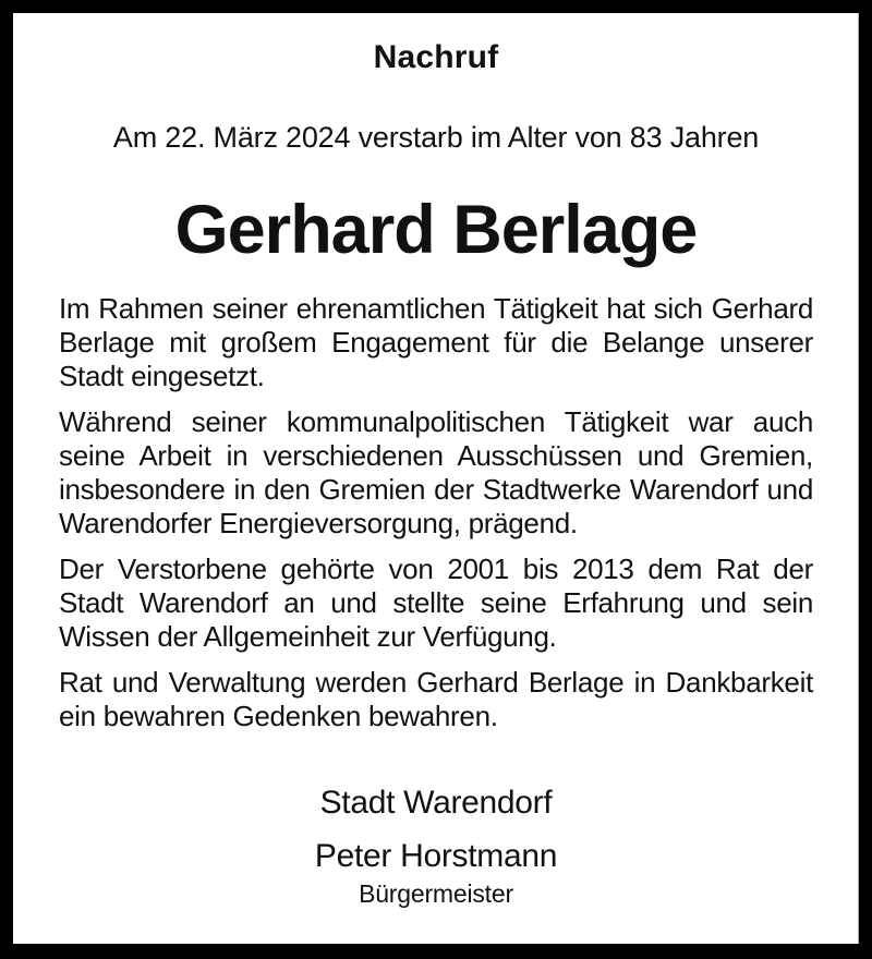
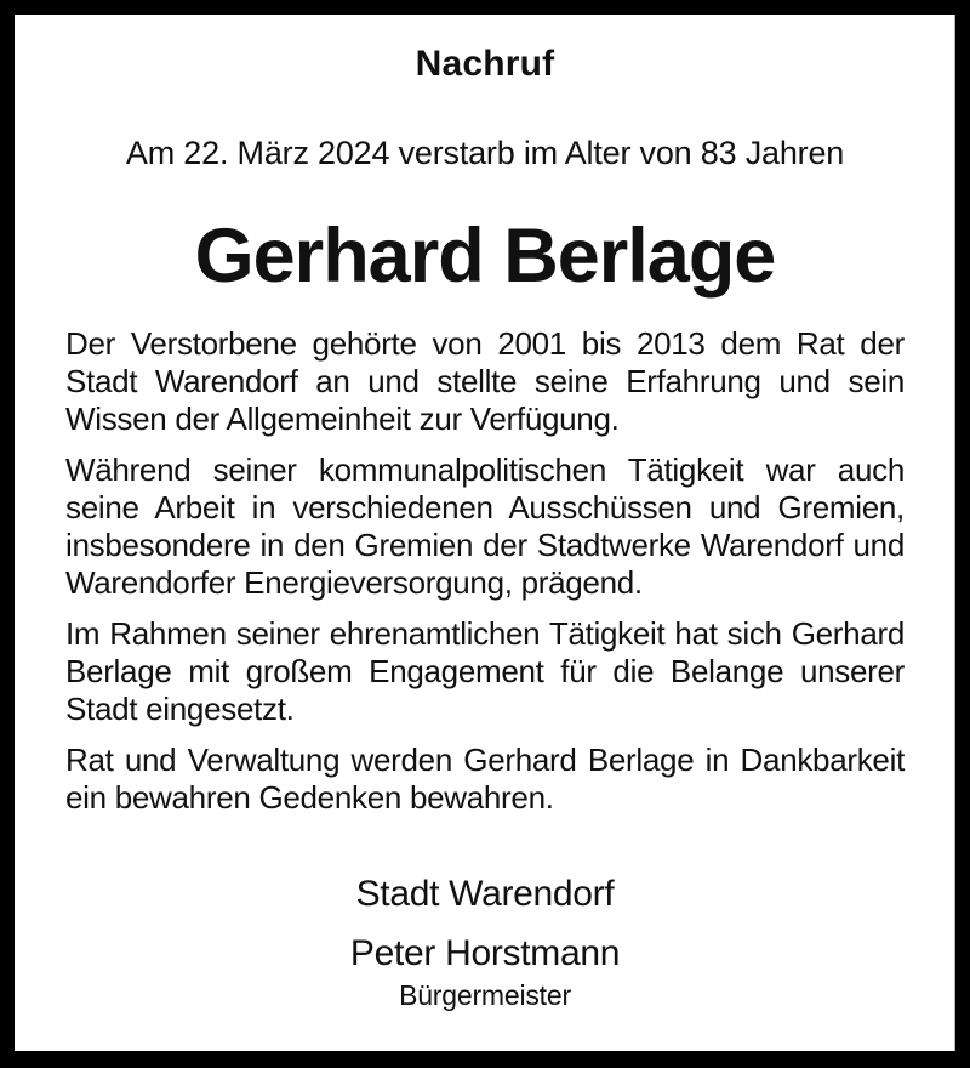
  Nachruf
  Am 22. März 2024 verstarb im Alter von 83 Jahren
  Gerhard Berlage
- Im Rahmen seiner ehrenamtlichen Tätigkeit hat sich Gerhard Berlage mit großem Engagement für die Belange unserer Stadt eingesetzt.
+ Der Verstorbene gehörte von 2001 bis 2013 dem Rat der Stadt Warendorf an und stellte seine Erfahrung und sein Wissen der Allgemeinheit zur Verfügung.
  Während seiner kommunalpolitischen Tätigkeit war auch seine Arbeit in verschiedenen Ausschüssen und Gremien, insbesondere in den Gremien der Stadtwerke Warendorf und Warendorfer Energieversorgung, prägend.
- Der Verstorbene gehörte von 2001 bis 2013 dem Rat der Stadt Warendorf an und stellte seine Erfahrung und sein Wissen der Allgemeinheit zur Verfügung.
+ Im Rahmen seiner ehrenamtlichen Tätigkeit hat sich Gerhard Berlage mit großem Engagement für die Belange unserer Stadt eingesetzt.
  Rat und Verwaltung werden Gerhard Berlage in Dankbarkeit ein bewahren Gedenken bewahren.
  Stadt Warendorf
  Peter Horstmann
  Bürgermeister
